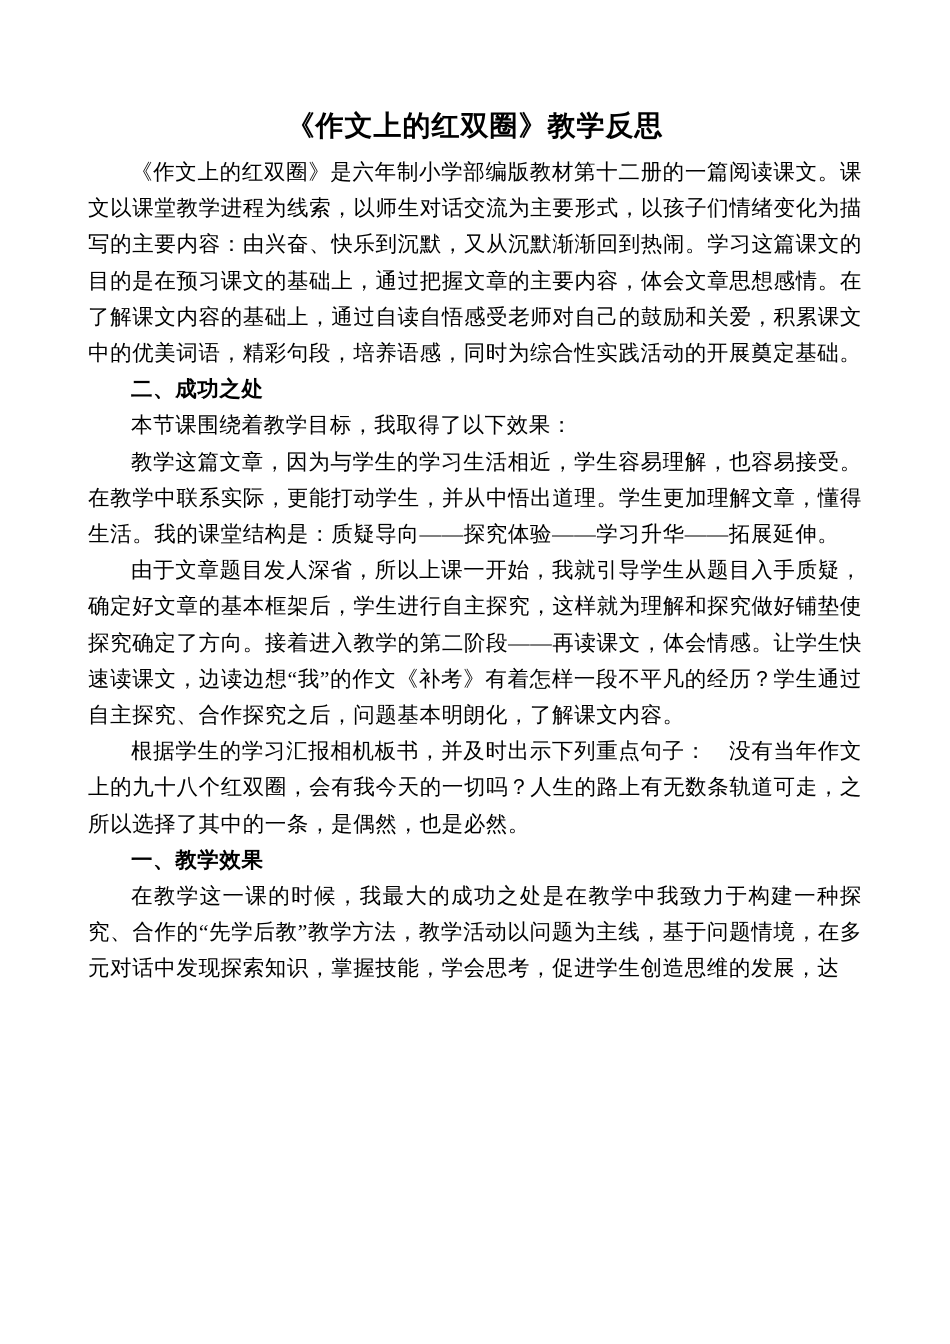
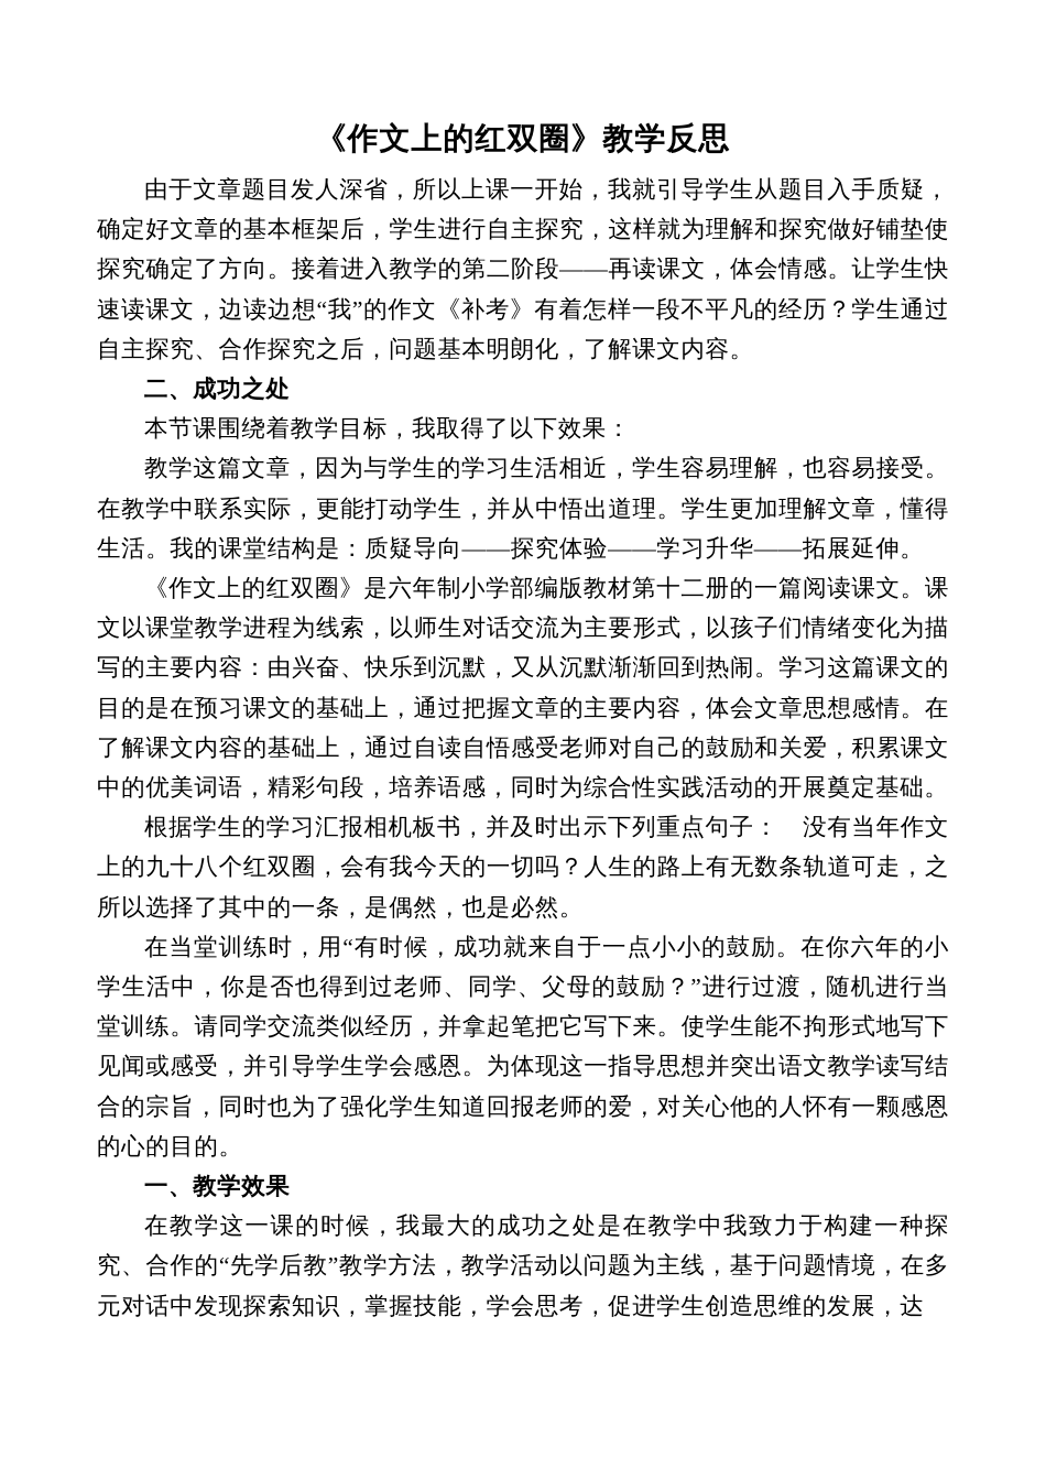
  《作文上的红双圈》教学反思
- 《作文上的红双圈》是六年制小学部编版教材第十二册的一篇阅读课文。课文以课堂教学进程为线索，以师生对话交流为主要形式，以孩子们情绪变化为描写的主要内容：由兴奋、快乐到沉默，又从沉默渐渐回到热闹。学习这篇课文的目的是在预习课文的基础上，通过把握文章的主要内容，体会文章思想感情。在了解课文内容的基础上，通过自读自悟感受老师对自己的鼓励和关爱，积累课文中的优美词语，精彩句段，培养语感，同时为综合性实践活动的开展奠定基础。
+ 由于文章题目发人深省，所以上课一开始，我就引导学生从题目入手质疑，确定好文章的基本框架后，学生进行自主探究，这样就为理解和探究做好铺垫使探究确定了方向。接着进入教学的第二阶段——再读课文，体会情感。让学生快速读课文，边读边想“我”的作文《补考》有着怎样一段不平凡的经历？学生通过自主探究、合作探究之后，问题基本明朗化，了解课文内容。
  二、成功之处
  本节课围绕着教学目标，我取得了以下效果：
  教学这篇文章，因为与学生的学习生活相近，学生容易理解，也容易接受。在教学中联系实际，更能打动学生，并从中悟出道理。学生更加理解文章，懂得生活。我的课堂结构是：质疑导向——探究体验——学习升华——拓展延伸。
- 由于文章题目发人深省，所以上课一开始，我就引导学生从题目入手质疑，确定好文章的基本框架后，学生进行自主探究，这样就为理解和探究做好铺垫使探究确定了方向。接着进入教学的第二阶段——再读课文，体会情感。让学生快速读课文，边读边想“我”的作文《补考》有着怎样一段不平凡的经历？学生通过自主探究、合作探究之后，问题基本明朗化，了解课文内容。
+ 《作文上的红双圈》是六年制小学部编版教材第十二册的一篇阅读课文。课文以课堂教学进程为线索，以师生对话交流为主要形式，以孩子们情绪变化为描写的主要内容：由兴奋、快乐到沉默，又从沉默渐渐回到热闹。学习这篇课文的目的是在预习课文的基础上，通过把握文章的主要内容，体会文章思想感情。在了解课文内容的基础上，通过自读自悟感受老师对自己的鼓励和关爱，积累课文中的优美词语，精彩句段，培养语感，同时为综合性实践活动的开展奠定基础。
  根据学生的学习汇报相机板书，并及时出示下列重点句子： 没有当年作文上的九十八个红双圈，会有我今天的一切吗？人生的路上有无数条轨道可走，之所以选择了其中的一条，是偶然，也是必然。
+ 在当堂训练时，用“有时候，成功就来自于一点小小的鼓励。在你六年的小学生活中，你是否也得到过老师、同学、父母的鼓励？”进行过渡，随机进行当堂训练。请同学交流类似经历，并拿起笔把它写下来。使学生能不拘形式地写下见闻或感受，并引导学生学会感恩。为体现这一指导思想并突出语文教学读写结合的宗旨，同时也为了强化学生知道回报老师的爱，对关心他的人怀有一颗感恩的心的目的。
  一、教学效果
  在教学这一课的时候，我最大的成功之处是在教学中我致力于构建一种探究、合作的“先学后教”教学方法，教学活动以问题为主线，基于问题情境，在多元对话中发现探索知识，掌握技能，学会思考，促进学生创造思维的发展，达
